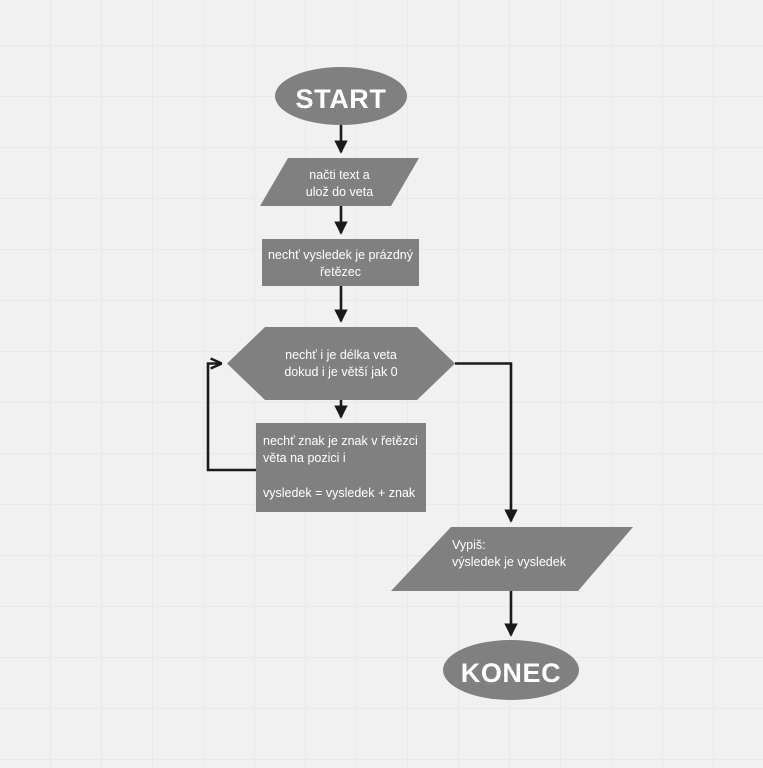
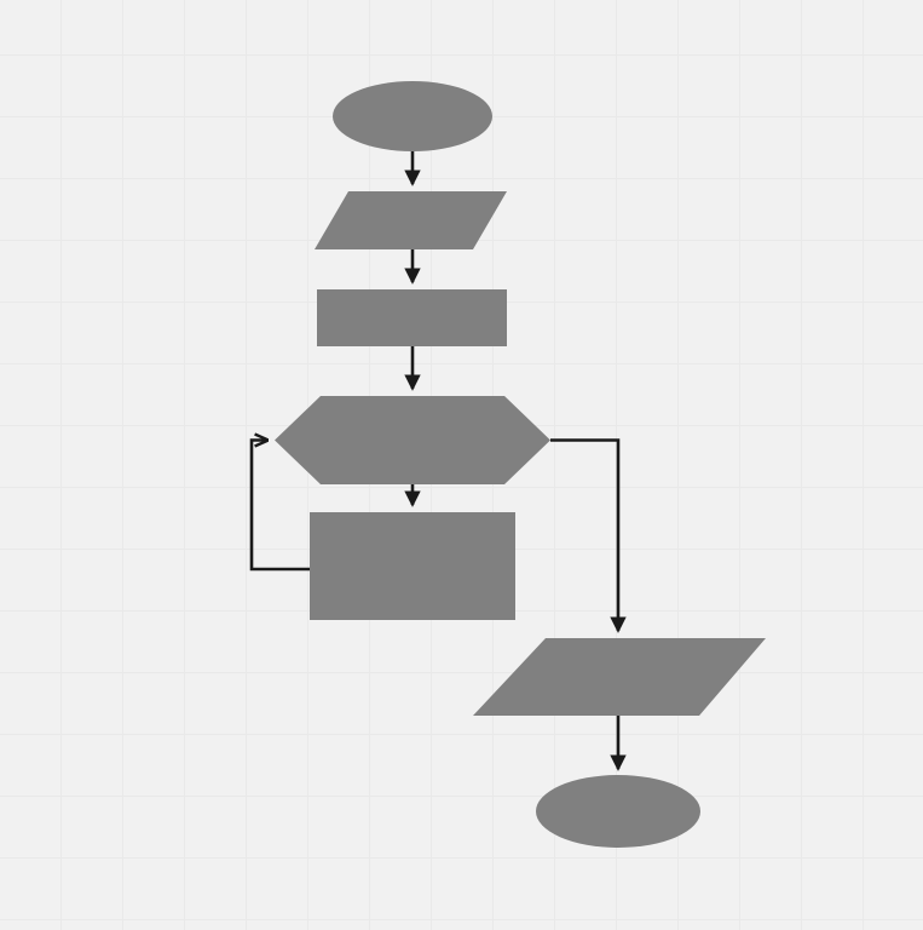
- START
- načti text a
- ulož do veta
- nechť vysledek je prázdný
- řetězec
- nechť i je délka veta
- dokud i je větší jak 0
- nechť znak je znak v řetězci
- věta na pozici i
- vysledek = vysledek + znak
- Vypiš:
- výsledek je vysledek
- KONEC
